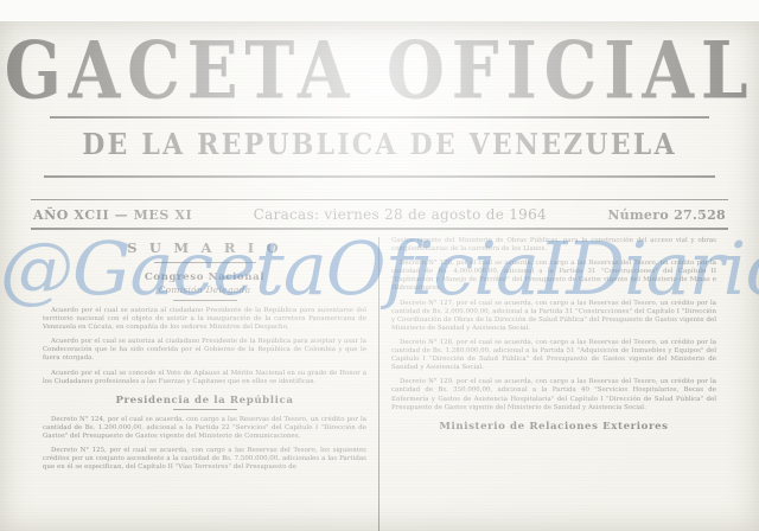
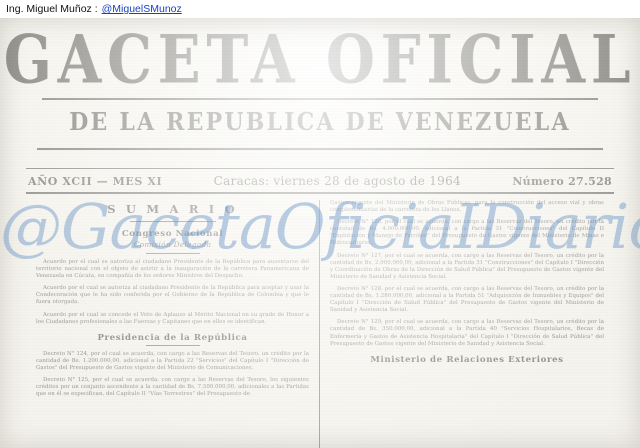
+ Ing. Miguel Muñoz :
+ @MiguelSMunoz
  @GacetaOficiaIDiari
